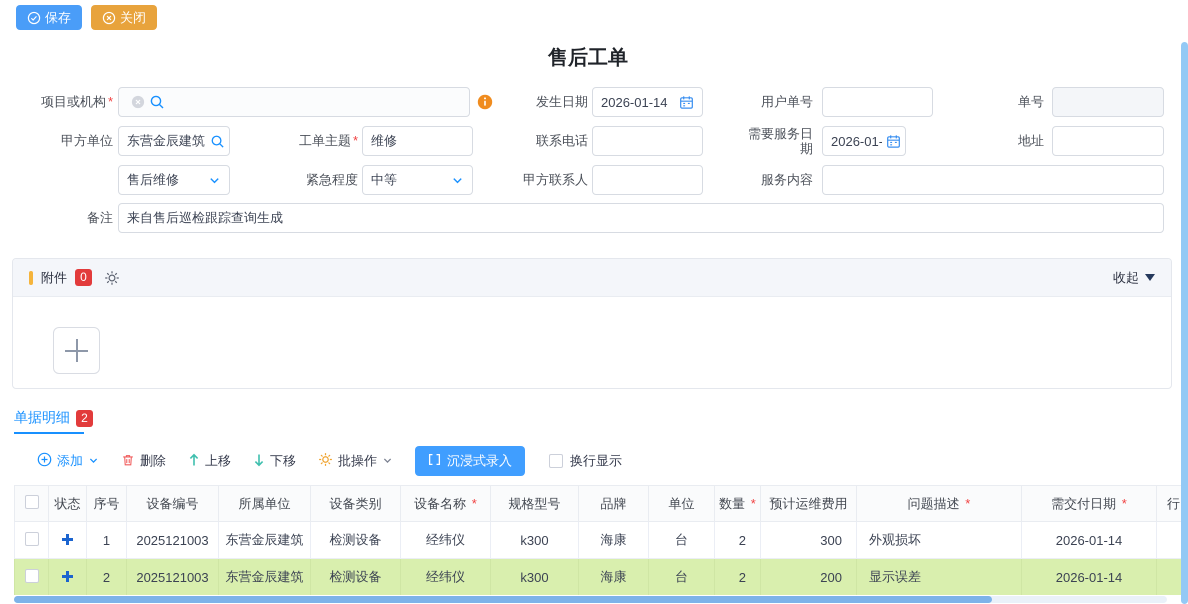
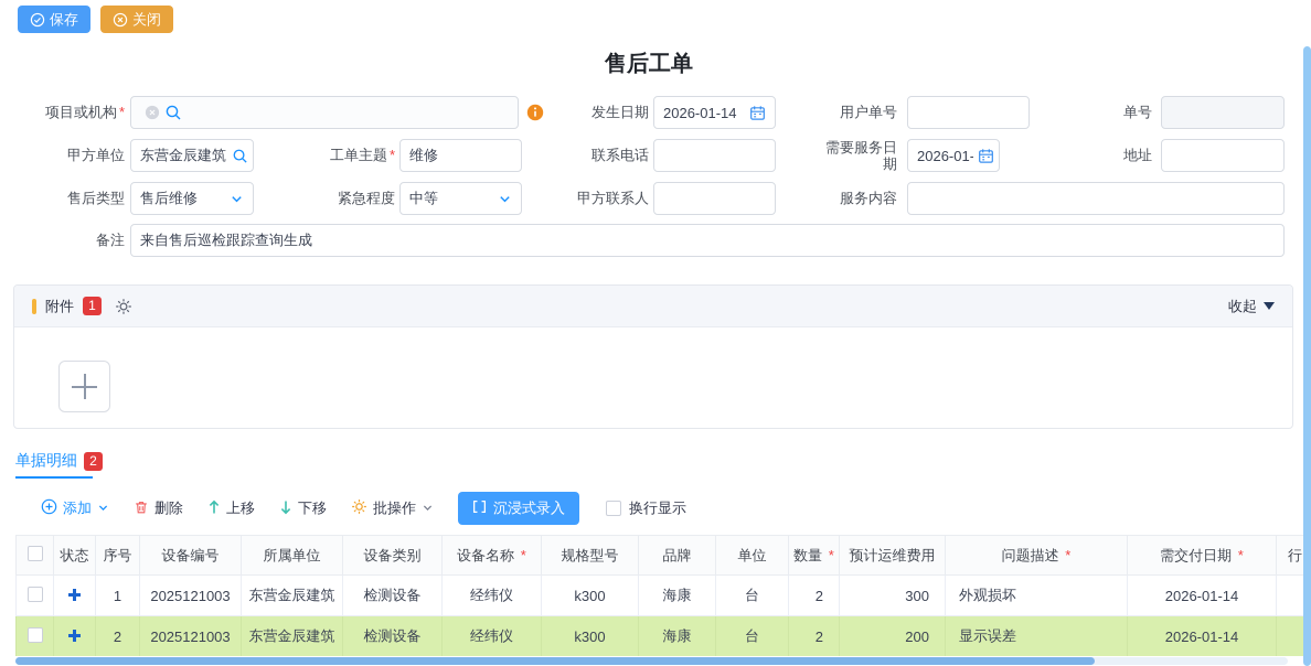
  保存
  关闭
  售后工单
  项目或机构 *
  发生日期
  2026-01-14
  用户单号
  单号
  甲方单位
  东营金辰建筑
  工单主题 *
  维修
  联系电话
  需要服务日期
  2026-01-
  地址
+ 售后类型
  售后维修
  紧急程度
  中等
  甲方联系人
  服务内容
  备注
  来自售后巡检跟踪查询生成
  附件
- 0
+ 1
  收起
  单据明细
  2
  添加
  删除
  上移
  下移
  批操作
  沉浸式录入
  换行显示
  	状态	序号	设备编号	所属单位	设备类别	设备名称 *	规格型号	品牌	单位	数量 *	预计运维费用	问题描述 *	需交付日期 *	行
  		1	2025121003	东营金辰建筑	检测设备	经纬仪	k300	海康	台	2	300	外观损坏	2026-01-14
  		2	2025121003	东营金辰建筑	检测设备	经纬仪	k300	海康	台	2	200	显示误差	2026-01-14
